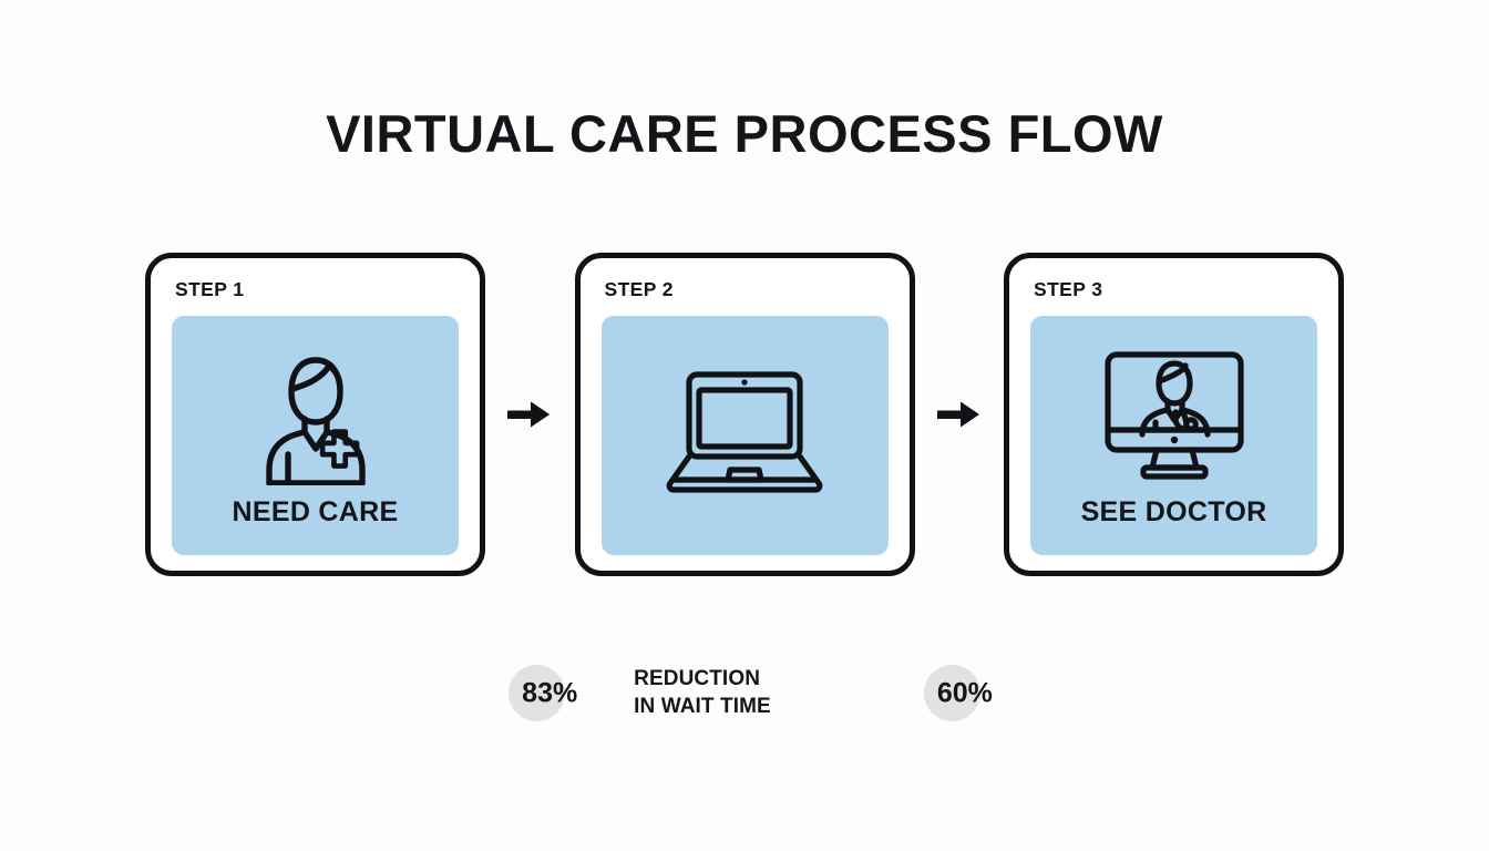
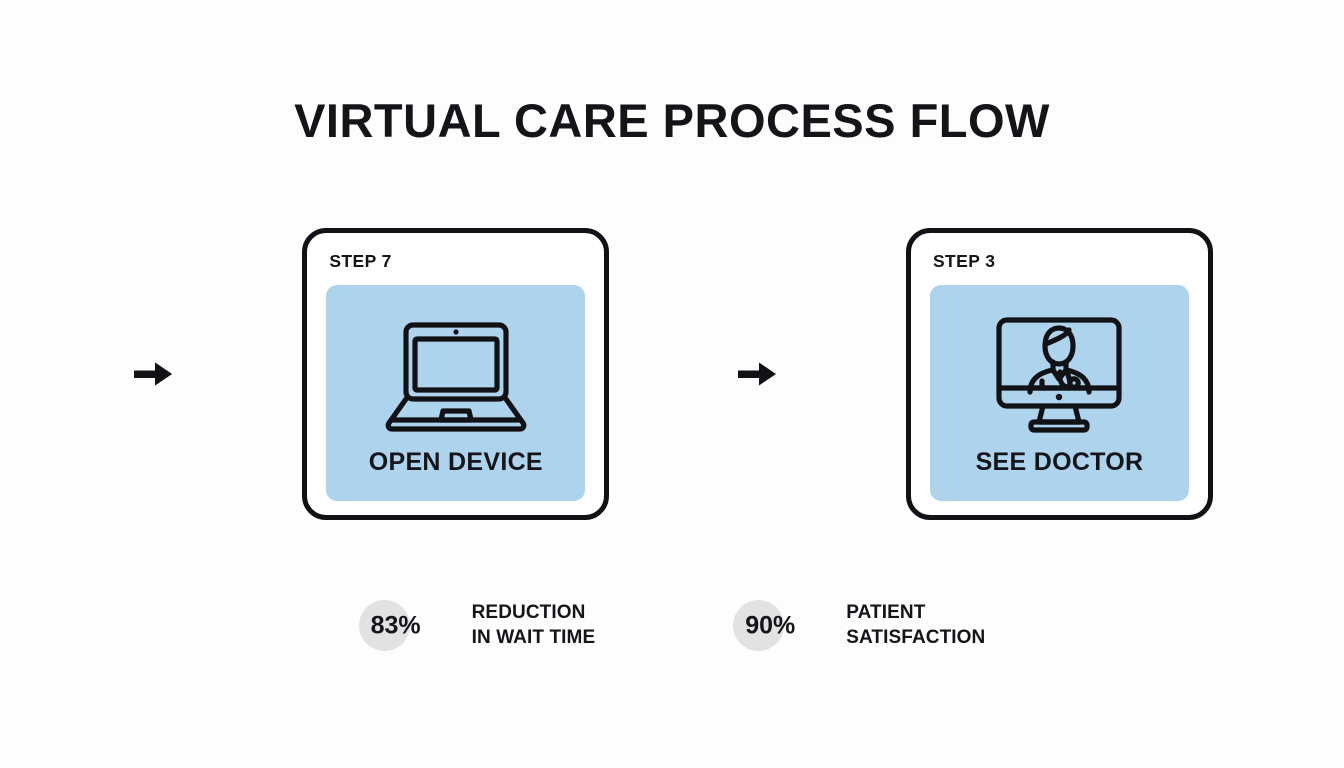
  VIRTUAL CARE PROCESS FLOW
- STEP 1
- NEED CARE
- STEP 2
+ STEP 7
+ OPEN DEVICE
  STEP 3
  SEE DOCTOR
  83%
  REDUCTION
  IN WAIT TIME
- 60%
+ 90%
+ PATIENT
+ SATISFACTION
